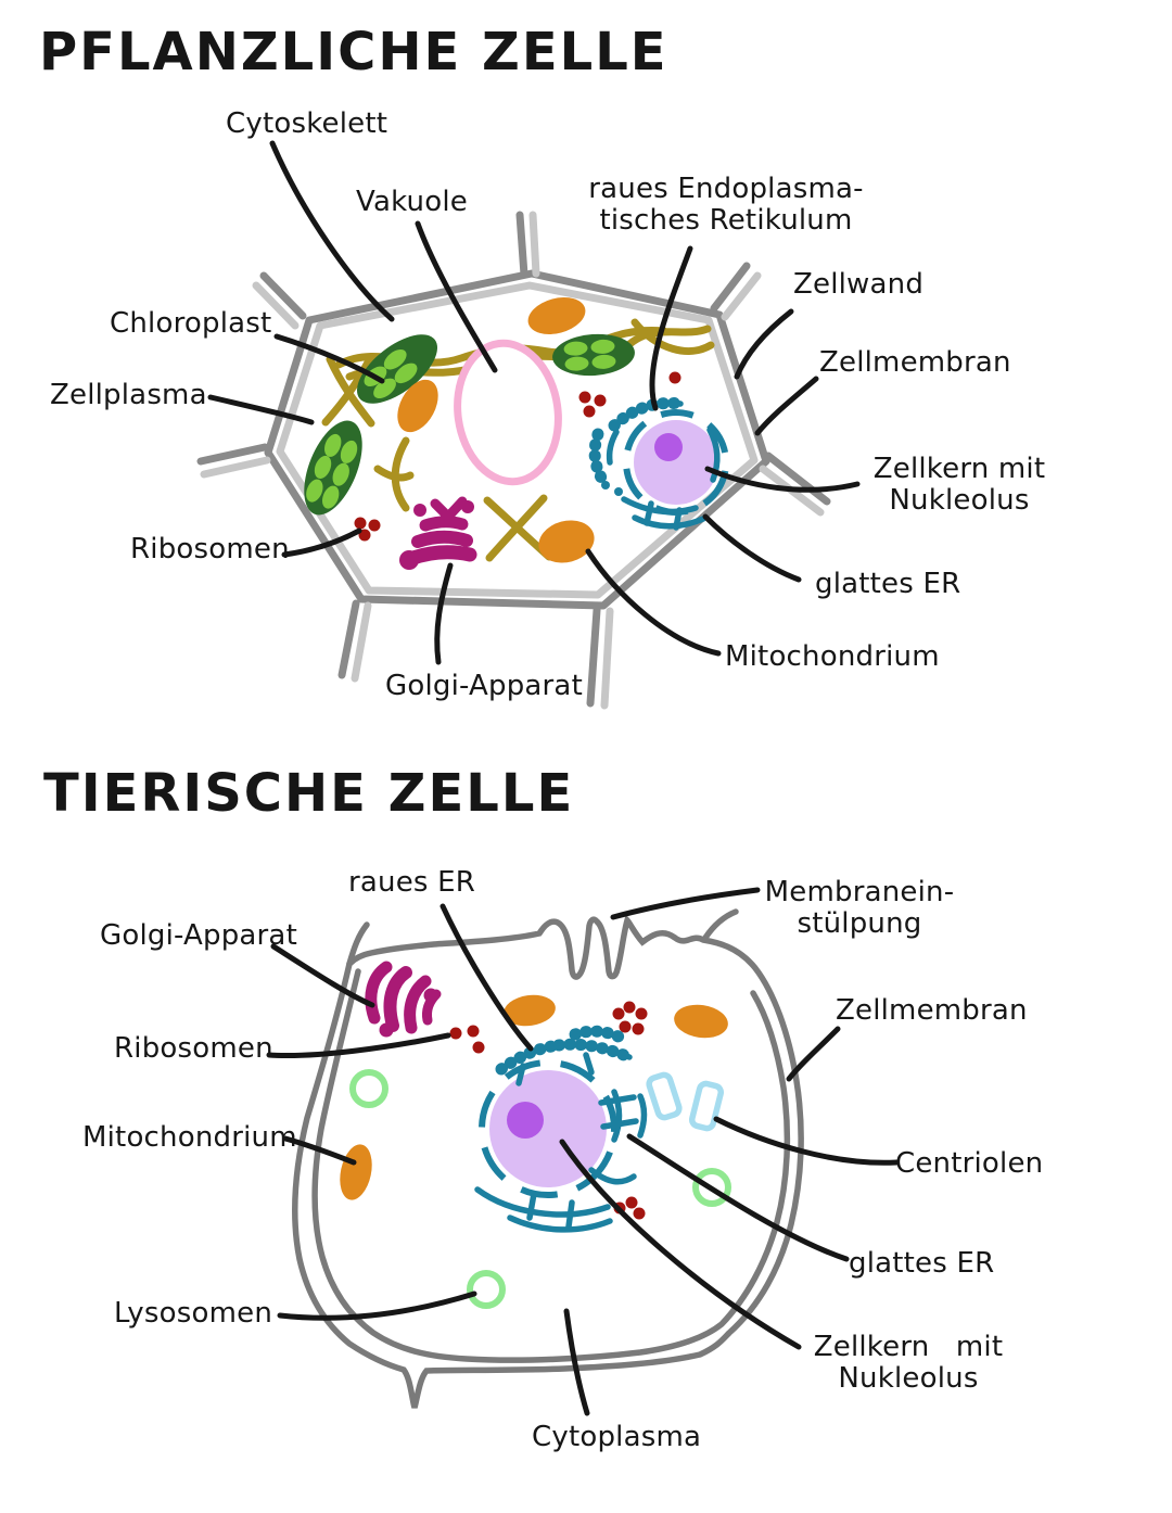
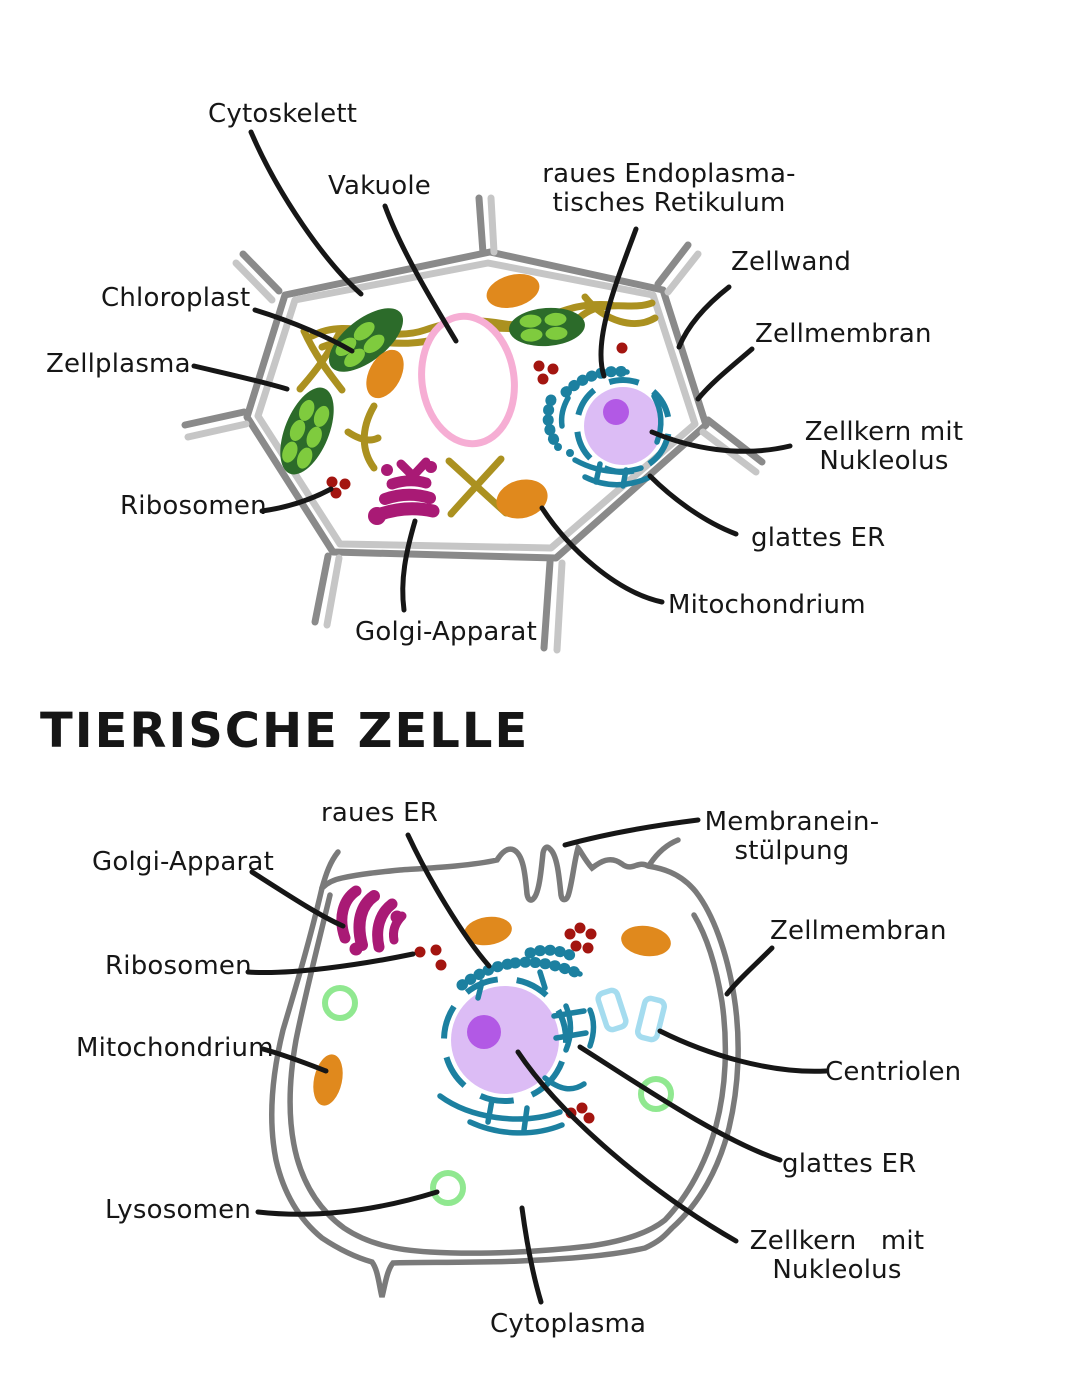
- PFLANZLICHE ZELLE
  Cytoskelett
  Vakuole
  raues Endoplasma-
  tisches Retikulum
  Zellwand
  Zellmembran
  Zellkern mit
  Nukleolus
  glattes ER
  Mitochondrium
  Chloroplast
  Zellplasma
  Ribosomen
  Golgi-Apparat
  TIERISCHE ZELLE
  raues ER
  Golgi-Apparat
  Ribosomen
  Mitochondrium
  Lysosomen
  Membranein-
  stülpung
  Zellmembran
  Centriolen
  glattes ER
  Zellkern mit
  Nukleolus
  Cytoplasma
